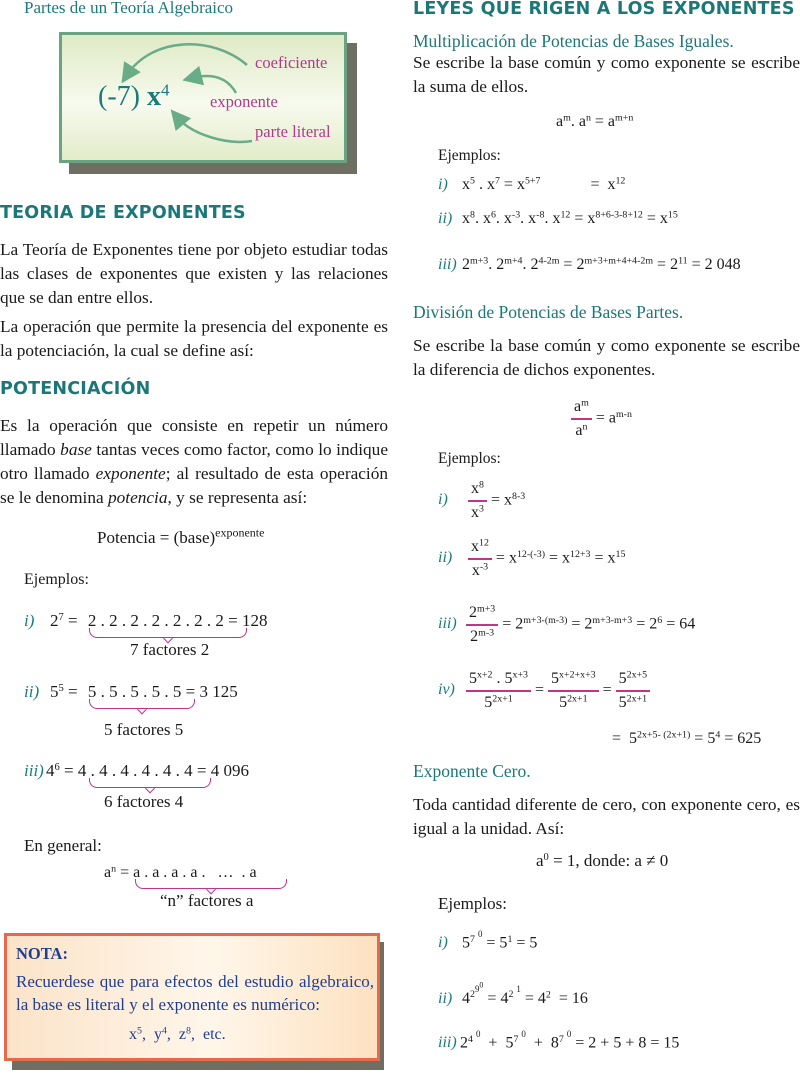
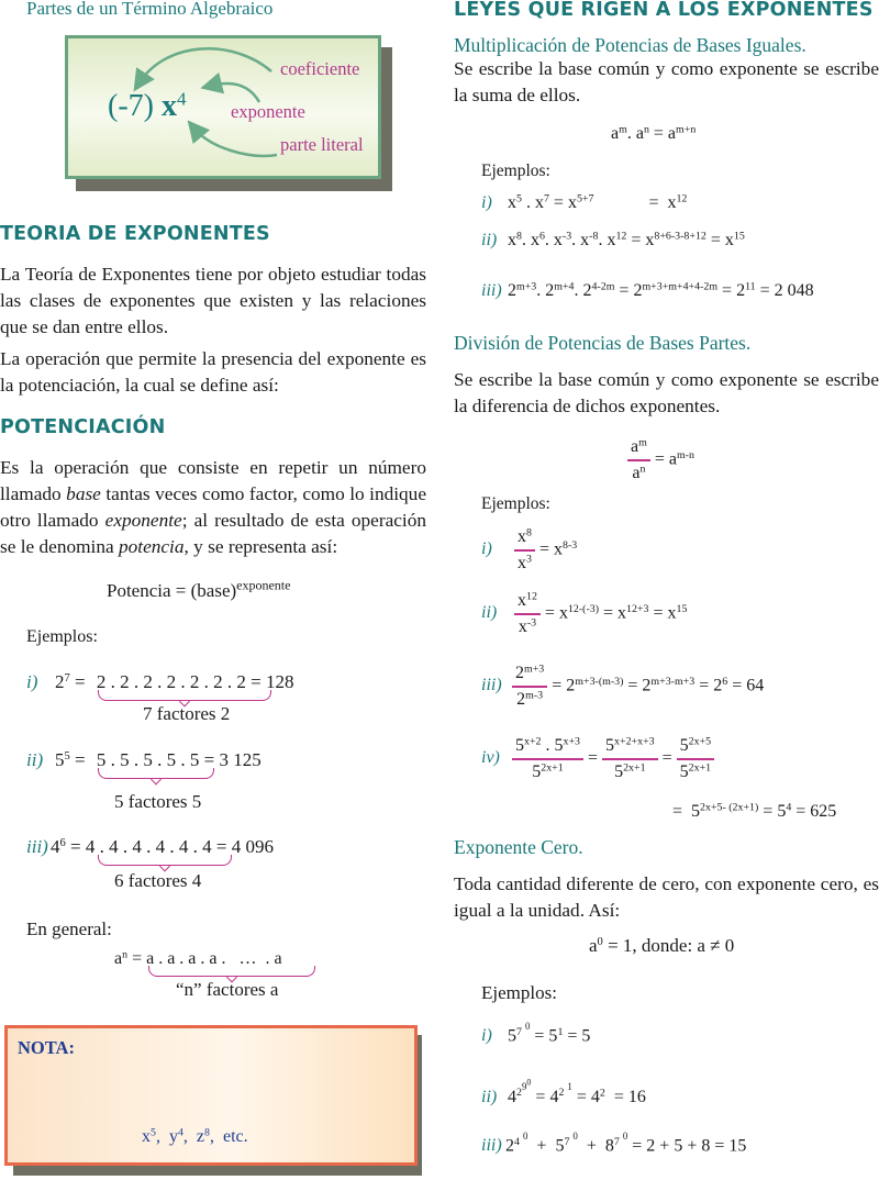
- Partes de un Teoría Algebraico
+ Partes de un Término Algebraico
  (-7) x4
  coeficiente
  exponente
  parte literal
  TEORIA DE EXPONENTES
  La Teoría de Exponentes tiene por objeto estudiar todas las clases de exponentes que existen y las relaciones que se dan entre ellos.
  La operación que permite la presencia del exponente es la potenciación, la cual se define así:
  POTENCIACIÓN
  Es la operación que consiste en repetir un número llamado base tantas veces como factor, como lo indique otro llamado exponente; al resultado de esta operación se le denomina potencia, y se representa así:
  Potencia = (base)exponente
  Ejemplos:
  i) 27 = 2 . 2 . 2 . 2 . 2 . 2 . 2 = 128
  7 factores 2
  ii) 55 = 5 . 5 . 5 . 5 . 5 = 3 125
  5 factores 5
  iii)46 = 4 . 4 . 4 . 4 . 4 . 4 = 4 096
  6 factores 4
  En general:
  an = a . a . a . a . … . a
  “n” factores a
  NOTA:
- Recuerdese que para efectos del estudio algebraico, la base es literal y el exponente es numérico:
  x5, y4, z8, etc.
  LEYES QUE RIGEN A LOS EXPONENTES
  Multiplicación de Potencias de Bases Iguales.
  Se escribe la base común y como exponente se escribe la suma de ellos.
  am. an = am+n
  Ejemplos:
  i) x5 . x7 = x5+7 = x12
  ii) x8. x6. x-3. x-8. x12 = x8+6-3-8+12 = x15
  iii) 2m+3. 2m+4. 24-2m = 2m+3+m+4+4-2m = 211 = 2 048
  División de Potencias de Bases Partes.
  Se escribe la base común y como exponente se escribe la diferencia de dichos exponentes.
  am
  an
  = am-n
  Ejemplos:
  i)
  x8
  x3
  = x8-3
  ii)
  x12
  x-3
  = x12-(-3) = x12+3 = x15
  iii)
  2m+3
  2m-3
  = 2m+3-(m-3) = 2m+3-m+3 = 26 = 64
  iv)
  5x+2 . 5x+3
  52x+1
  =
  5x+2+x+3
  52x+1
  =
  52x+5
  52x+1
  = 52x+5- (2x+1) = 54 = 625
  Exponente Cero.
  Toda cantidad diferente de cero, con exponente cero, es igual a la unidad. Así:
  a0 = 1, donde: a ≠ 0
  Ejemplos:
  i) 57 0 = 51 = 5
  ii) 4290 = 42 1 = 42 = 16
  iii) 24 0 + 57 0 + 87 0 = 2 + 5 + 8 = 15
